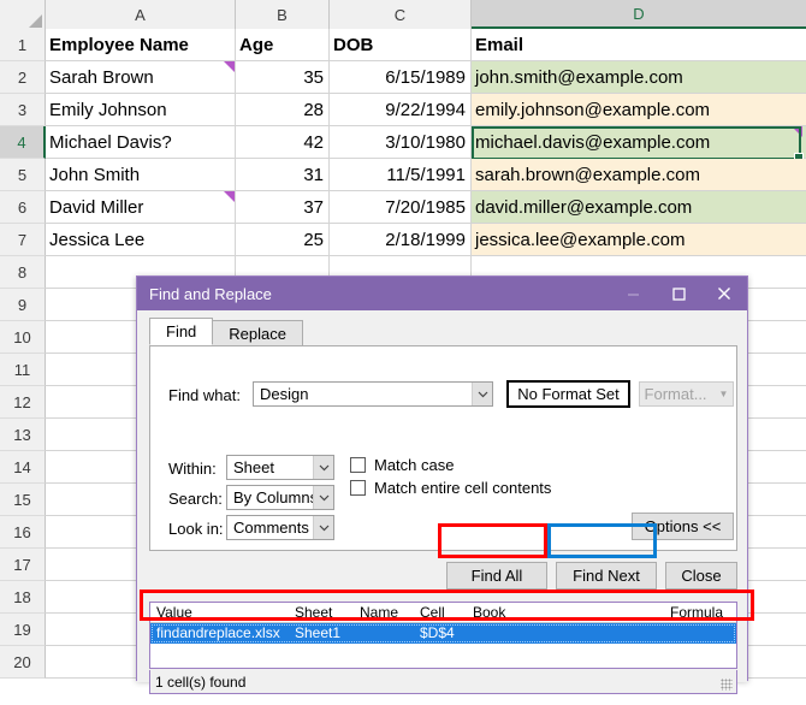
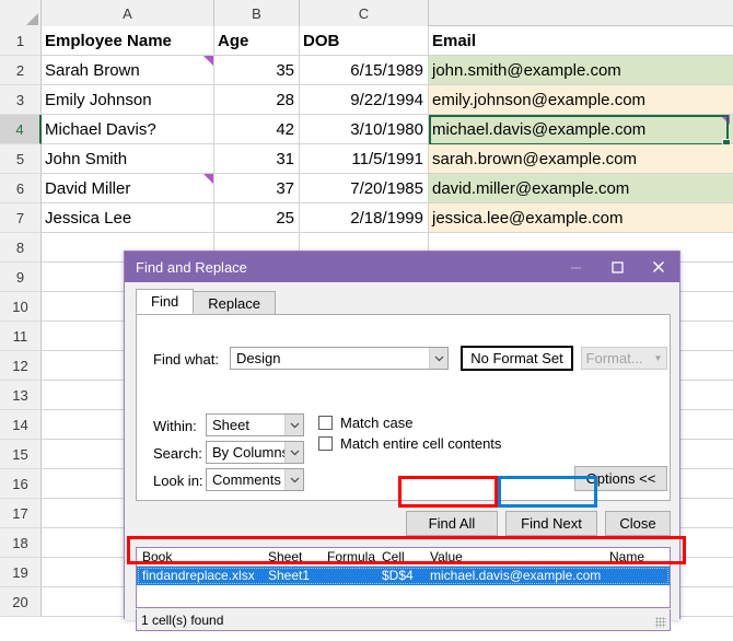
  A
  B
  C
- D
  1
  2
  3
  4
  5
  6
  7
  8
  9
  10
  11
  12
  13
  14
  15
  16
  17
  18
  19
  20
  Employee Name
  Age
  DOB
  Email
  Sarah Brown
  35
  6/15/1989
  john.smith@example.com
  Emily Johnson
  28
  9/22/1994
  emily.johnson@example.com
  Michael Davis?
  42
  3/10/1980
  John Smith
  31
  11/5/1991
  sarah.brown@example.com
  David Miller
  37
  7/20/1985
  david.miller@example.com
  Jessica Lee
  25
  2/18/1999
  jessica.lee@example.com
  Find and Replace
  Find
  Replace
  Find what:
  Design
  No Format Set
  Format...
  ▼
  Within:
  Sheet
  Search:
  By Column
  Look in:
  Comments
  Match case
  Match entire cell contents
  Options <<
  Find All
  Find Next
  Close
- Value
+ Book
  Sheet
- Name
+ Formula
  Cell
- Book
+ Value
- Formula
+ Name
  findandreplace.xlsx
  Sheet1
  $D$4
+ michael.davis@example.com
  1 cell(s) found
